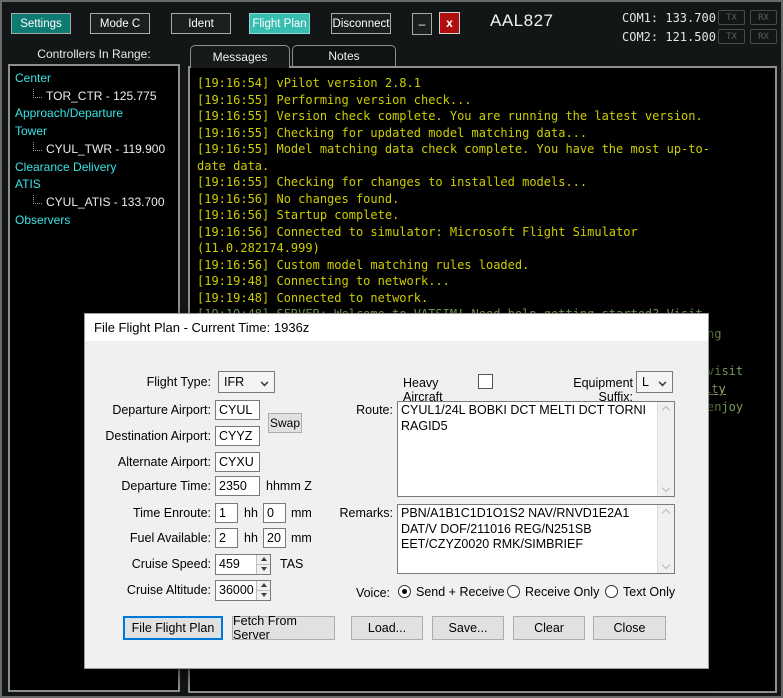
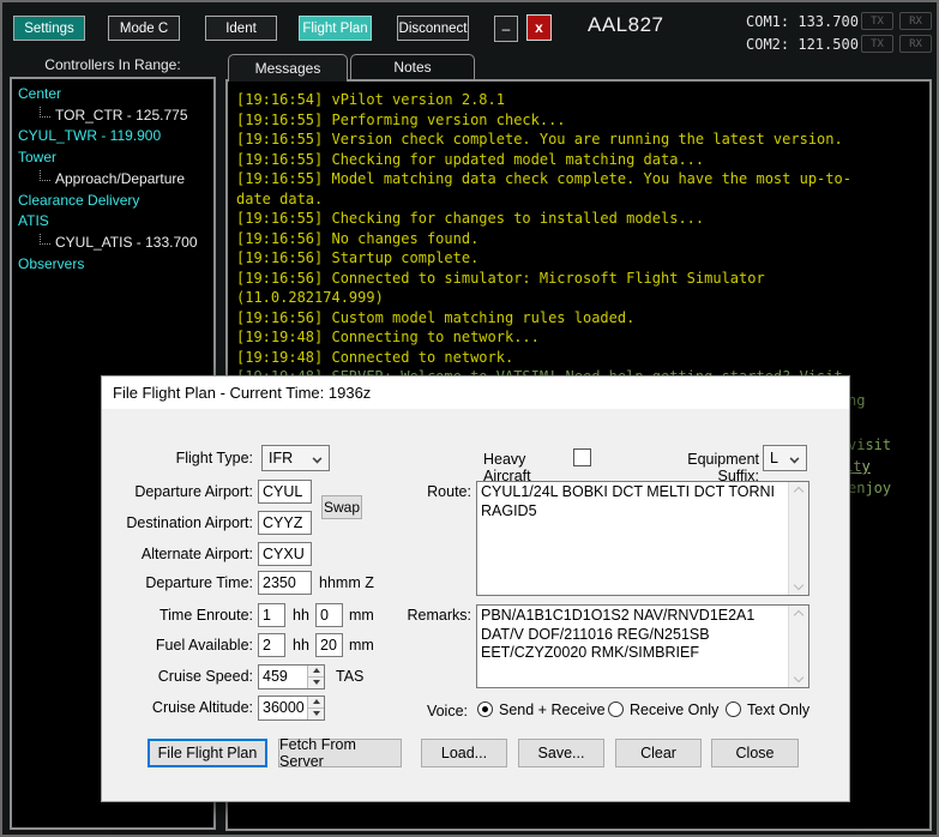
  Settings
  Mode C
  Ident
  Flight Plan
  Disconnect
  –
  x
  AAL827
  COM1: 133.700
  TX
  RX
  COM2: 121.500
  TX
  RX
  Controllers In Range:
  Center
  TOR_CTR - 125.775
- Approach/Departure
+ CYUL_TWR - 119.900
  Tower
- CYUL_TWR - 119.900
+ Approach/Departure
  Clearance Delivery
  ATIS
  CYUL_ATIS - 133.700
  Observers
  Messages
  Notes
  [19:16:54] vPilot version 2.8.1
  [19:16:55] Performing version check...
  [19:16:55] Version check complete. You are running the latest version.
  [19:16:55] Checking for updated model matching data...
  [19:16:55] Model matching data check complete. You have the most up-to-
  date data.
  [19:16:55] Checking for changes to installed models...
  [19:16:56] No changes found.
  [19:16:56] Startup complete.
  [19:16:56] Connected to simulator: Microsoft Flight Simulator
  (11.0.282174.999)
  [19:16:56] Custom model matching rules loaded.
  [19:19:48] Connecting to network...
  [19:19:48] Connected to network.
  ng
  visit
  enjoy
  File Flight Plan - Current Time: 1936z
  Flight Type:
  IFR
  Heavy Aircraft
  Equipment Suffix:
  L
  Departure Airport:
  CYUL
  Swap
  Destination Airport:
  CYYZ
  Alternate Airport:
  CYXU
  Departure Time:
  2350
  hhmm Z
  Time Enroute:
  1
  hh
  0
  mm
  Fuel Available:
  2
  hh
  20
  mm
  Cruise Speed:
  459
  TAS
  Cruise Altitude:
  36000
  Route:
  Remarks:
  Voice:
  Send + Receive
  Receive Only
  Text Only
  File Flight Plan
  Fetch From Server
  Load...
  Save...
  Clear
  Close
